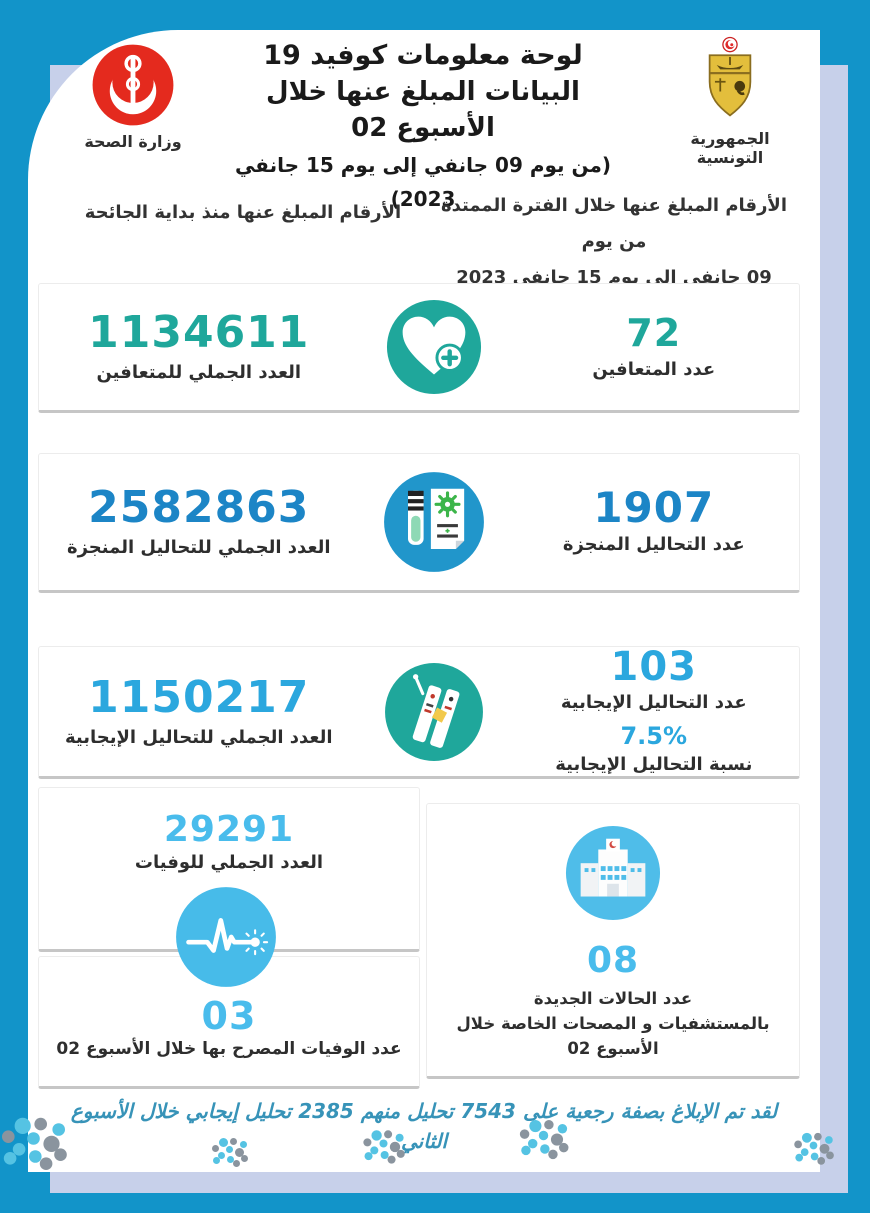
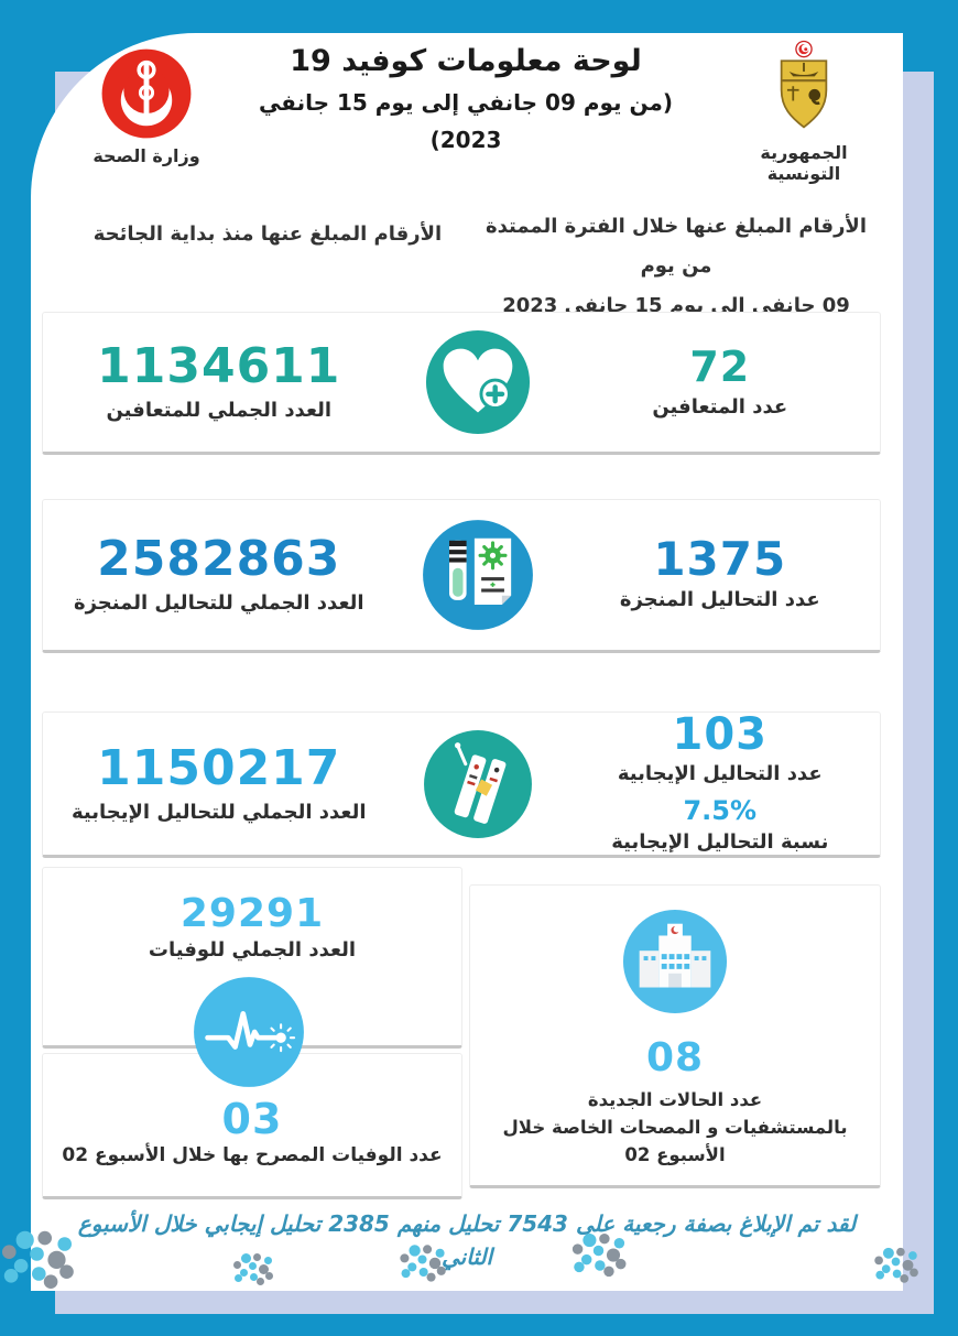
  وزارة الصحة
  لوحة معلومات كوفيد 19
- البيانات المبلغ عنها خلال الأسبوع 02
  (من يوم 09 جانفي إلى يوم 15 جانفي 2023)
  الجمهورية التونسية
  الأرقام المبلغ عنها خلال الفترة الممتدة من يوم
  09 جانفي إلى يوم 15 جانفي 2023
  الأرقام المبلغ عنها منذ بداية الجائحة
  72
  عدد المتعافين
  1134611
  العدد الجملي للمتعافين
- 1907
+ 1375
  عدد التحاليل المنجزة
  2582863
  العدد الجملي للتحاليل المنجزة
  103
  عدد التحاليل الإيجابية
  7.5%
  نسبة التحاليل الإيجابية
  1150217
  العدد الجملي للتحاليل الإيجابية
  29291
  العدد الجملي للوفيات
  03
  عدد الوفيات المصرح بها خلال الأسبوع 02
  08
  عدد الحالات الجديدة
  بالمستشفيات و المصحات الخاصة خلال الأسبوع 02
  لقد تم الإبلاغ بصفة رجعية على 7543 تحليل منهم 2385 تحليل إيجابي خلال الأسبوع الثاني
